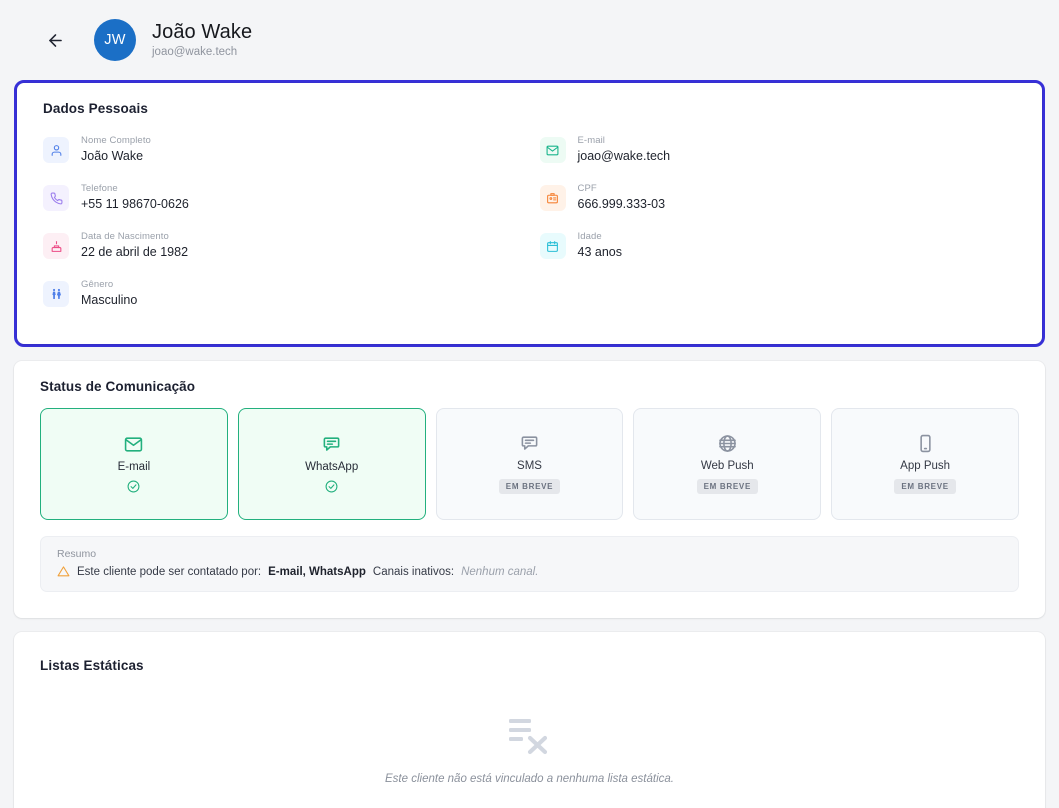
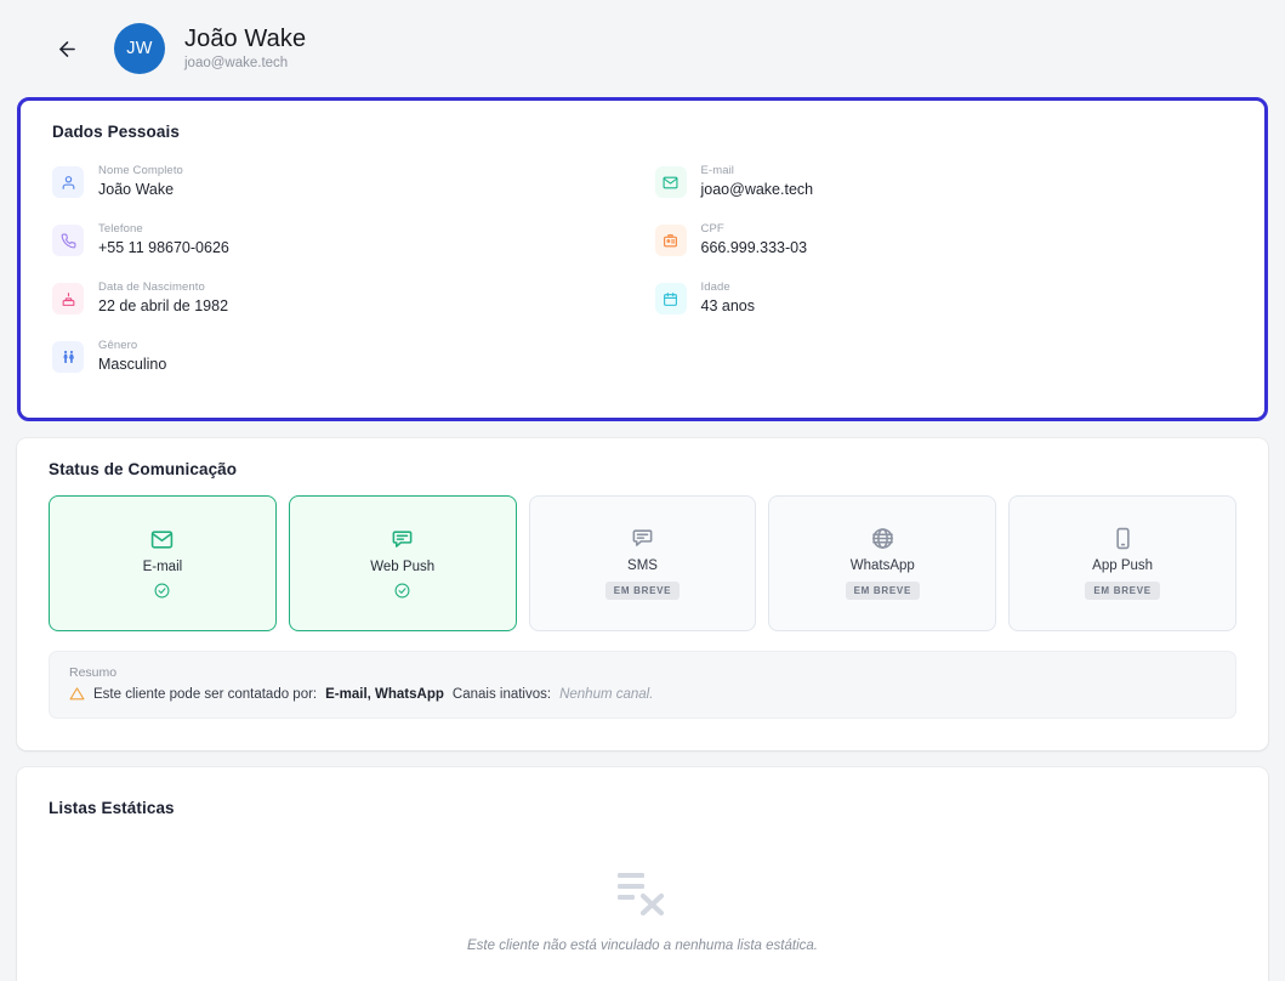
  JW
  João Wake
  joao@wake.tech
  Dados Pessoais
  Nome Completo
  João Wake
  Telefone
  +55 11 98670-0626
  Data de Nascimento
  22 de abril de 1982
  Gênero
  Masculino
  E-mail
  joao@wake.tech
  CPF
  666.999.333-03
  Idade
  43 anos
  Status de Comunicação
  E-mail
- WhatsApp
+ Web Push
  SMS
  EM BREVE
- Web Push
+ WhatsApp
  EM BREVE
  App Push
  EM BREVE
  Resumo
  Este cliente pode ser contatado por:
  E-mail, WhatsApp
  Canais inativos:
  Nenhum canal.
  Listas Estáticas
  Este cliente não está vinculado a nenhuma lista estática.
